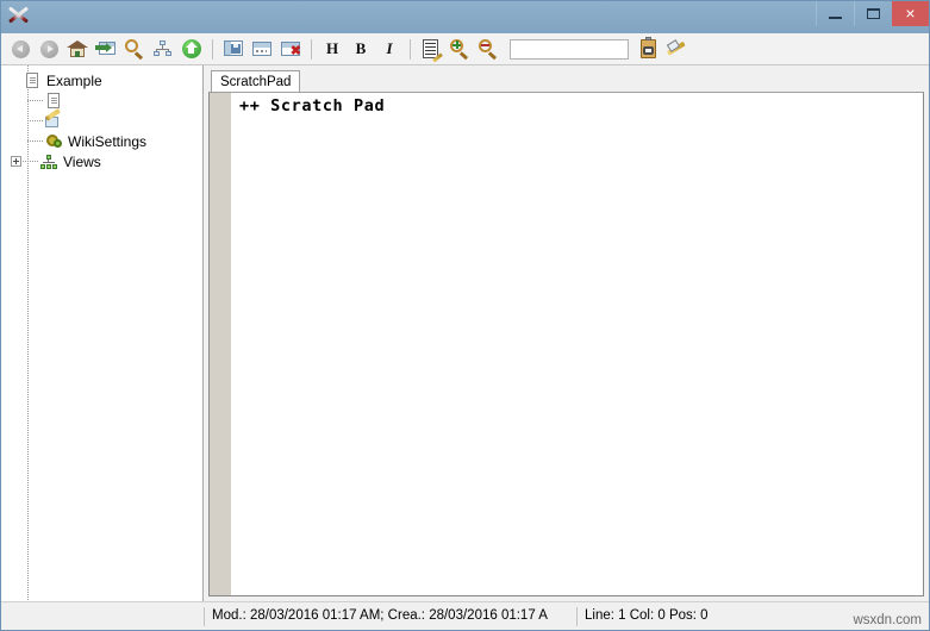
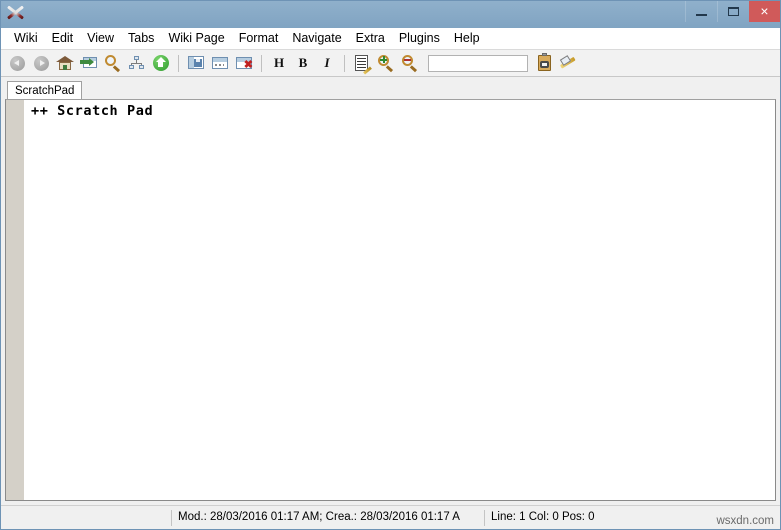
  ×
+ Wiki
+ Edit
+ View
+ Tabs
+ Wiki Page
+ Format
+ Navigate
+ Extra
+ Plugins
+ Help
  ✖
  H
  B
  I
- Example
- WikiSettings
- Views
  ScratchPad
  ++ Scratch Pad
  Mod.: 28/03/2016 01:17 AM; Crea.: 28/03/2016 01:17 A
  Line: 1 Col: 0 Pos: 0
  wsxdn.com
